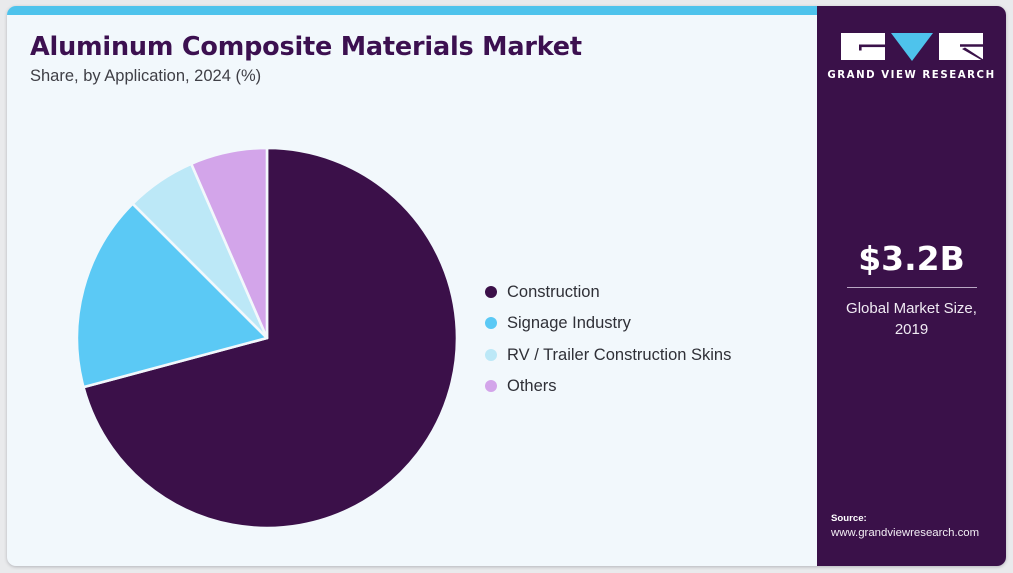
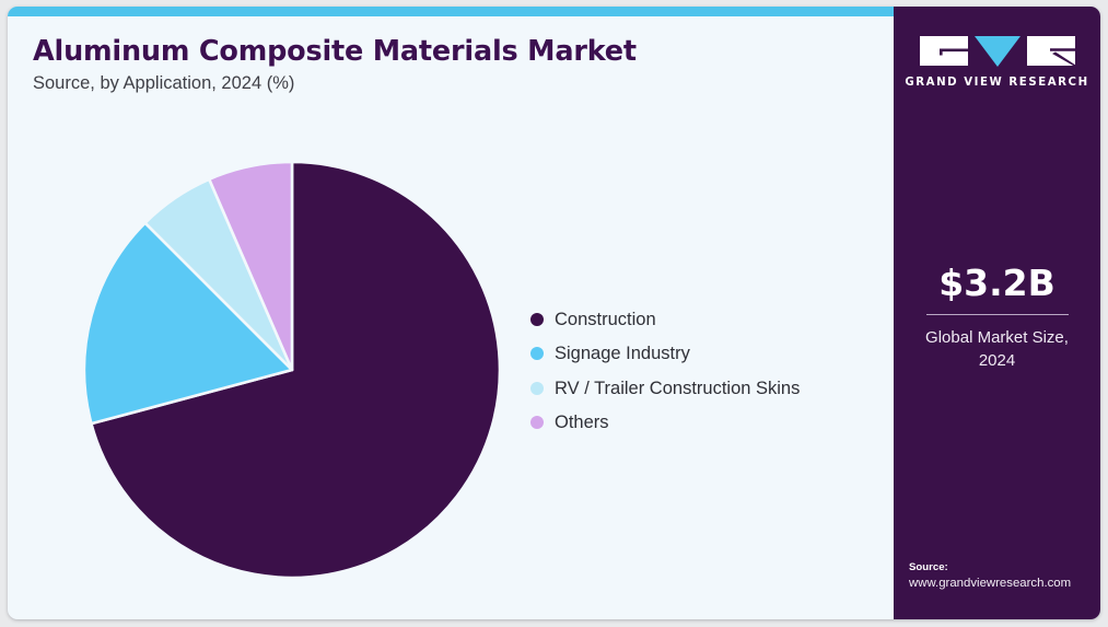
  Aluminum Composite Materials Market
- Share, by Application, 2024 (%)
+ Source, by Application, 2024 (%)
  Construction
  Signage Industry
  RV / Trailer Construction Skins
  Others
  GRAND VIEW RESEARCH
  $3.2B
- Global Market Size, 2019
+ Global Market Size, 2024
  Source:
  www.grandviewresearch.com
